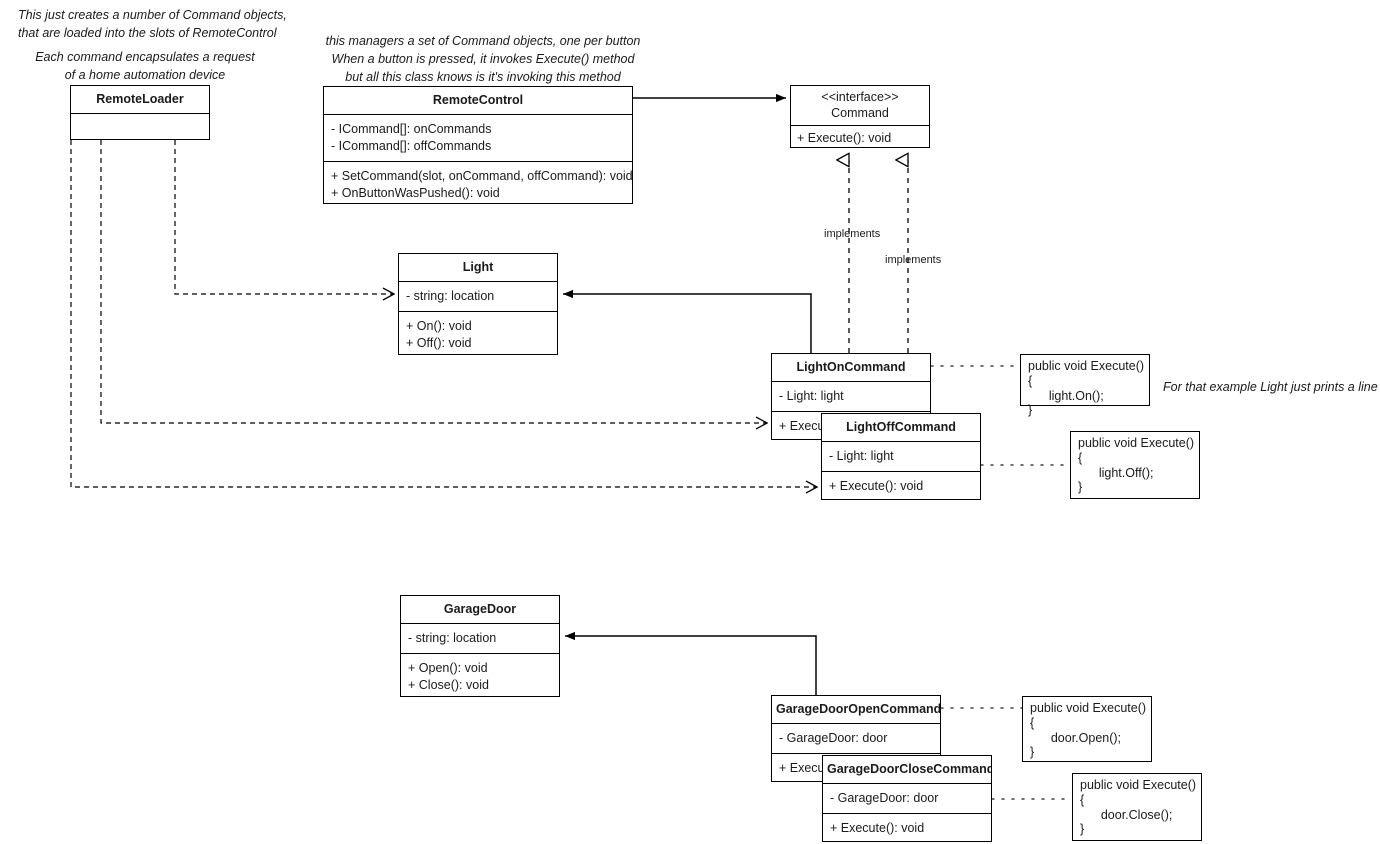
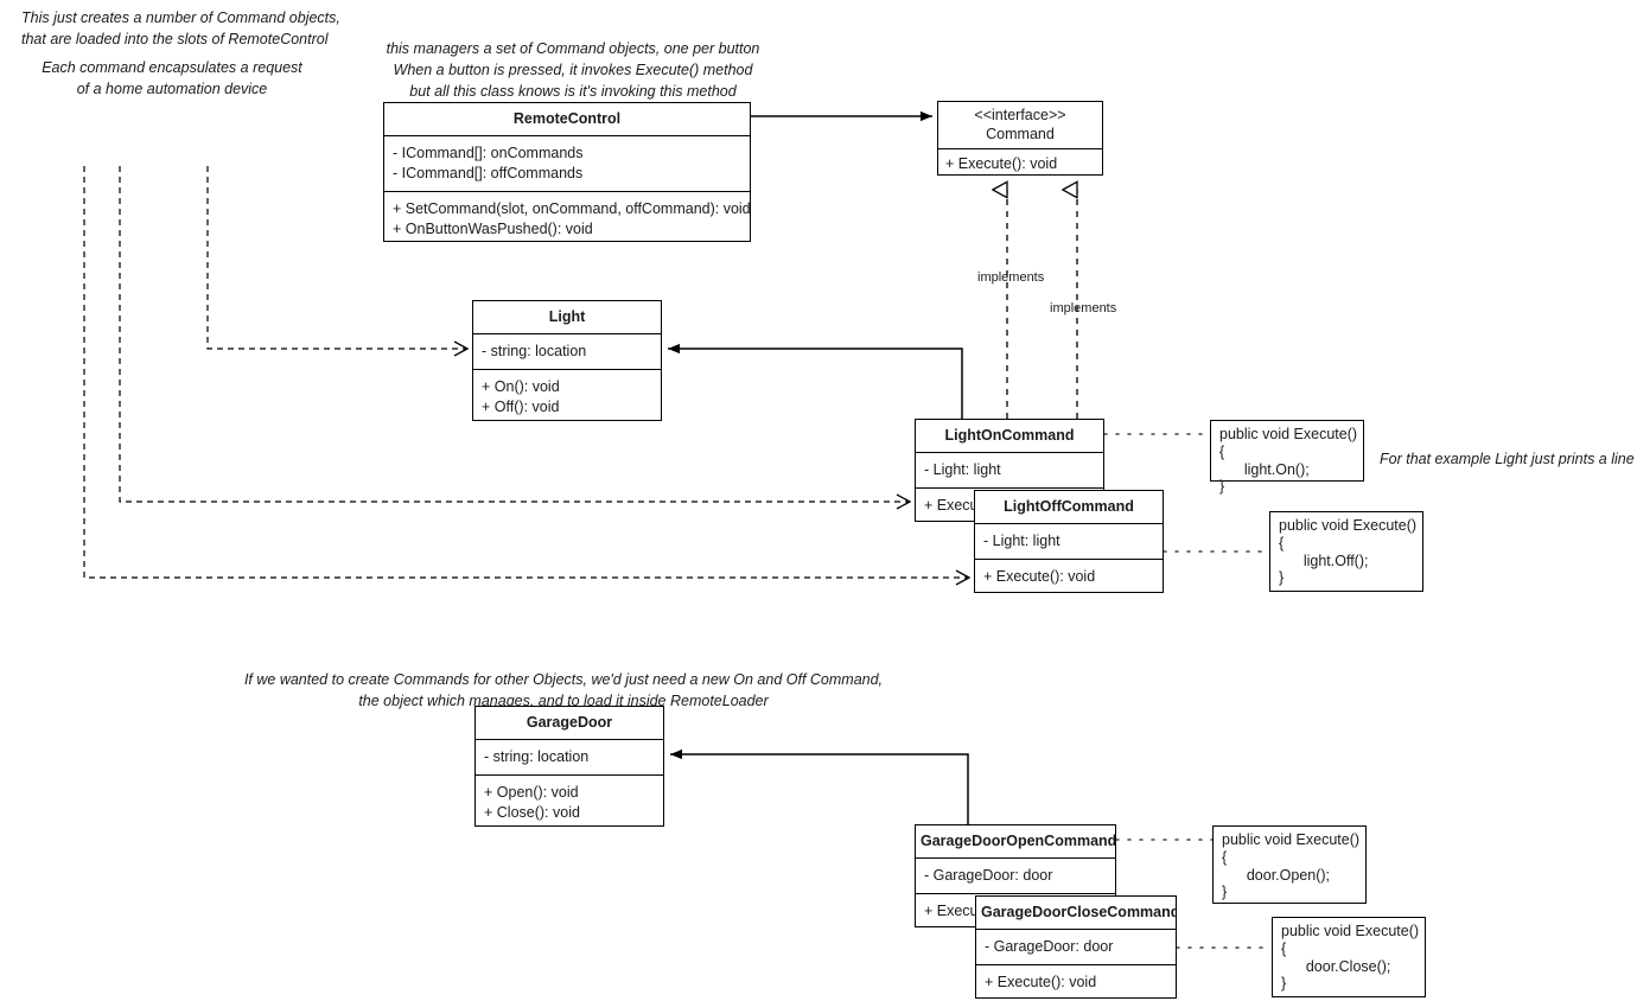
  This just creates a number of Command objects,
  that are loaded into the slots of RemoteControl
  Each command encapsulates a request
  of a home automation device
  this managers a set of Command objects, one per button
  When a button is pressed, it invokes Execute() method
  but all this class knows is it's invoking this method
  For that example Light just prints a line
+ If we wanted to create Commands for other Objects, we'd just need a new On and Off Command,
+ the object which manages, and to load it inside RemoteLoader
  implements
  implements
- RemoteLoader
  RemoteControl
  - ICommand[]: onCommands
  - ICommand[]: offCommands
  + SetCommand(slot, onCommand, offCommand): void
  + OnButtonWasPushed(): void
  <<interface>>
  Command
  + Execute(): void
  Light
  - string: location
  + On(): void
  + Off(): void
  LightOnCommand
  - Light: light
  LightOffCommand
  - Light: light
  + Execute(): void
  GarageDoor
  - string: location
  + Open(): void
  + Close(): void
  GarageDoorOpenCommand
  - GarageDoor: door
  GarageDoorCloseCommand
  - GarageDoor: door
  + Execute(): void
  public void Execute()
  {
  light.On();
  }
  public void Execute()
  {
  light.Off();
  }
  public void Execute()
  {
  door.Open();
  }
  public void Execute()
  {
  door.Close();
  }
